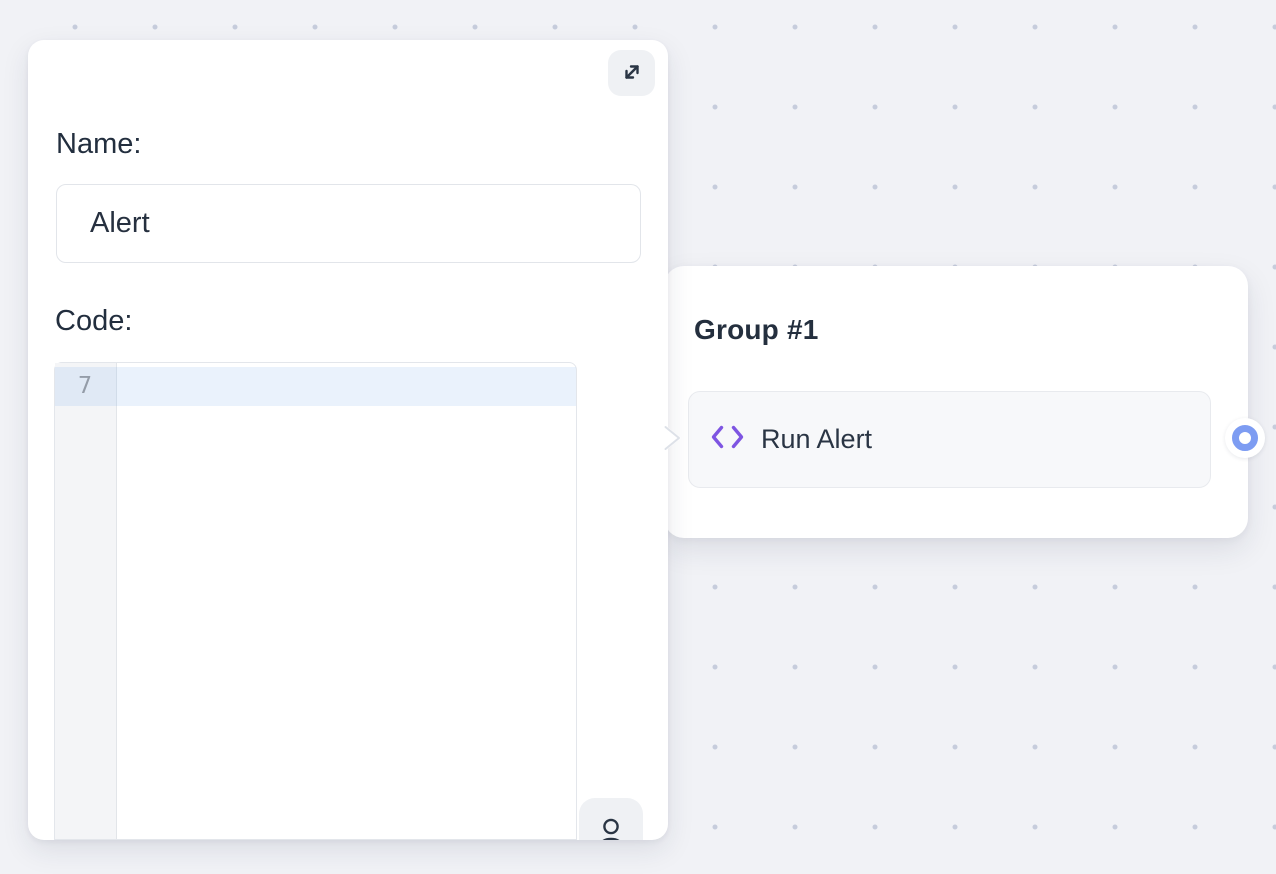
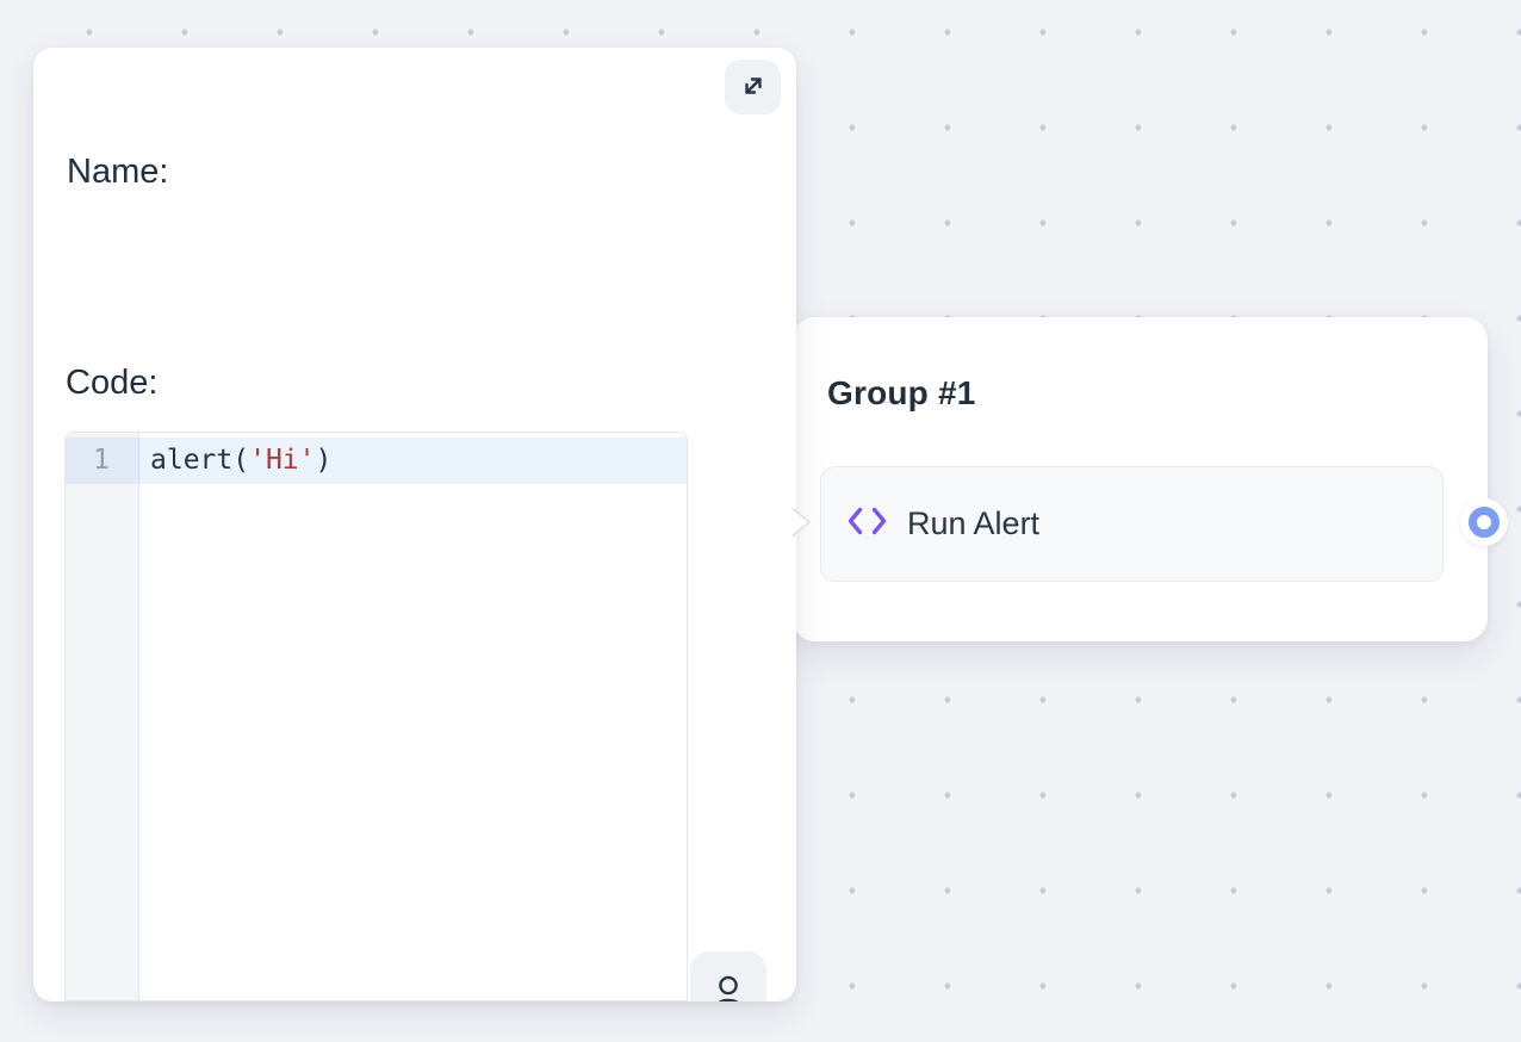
  Group #1
  Run Alert
  Name:
- Alert
  Code:
- 7
+ 1
+ alert('Hi')
